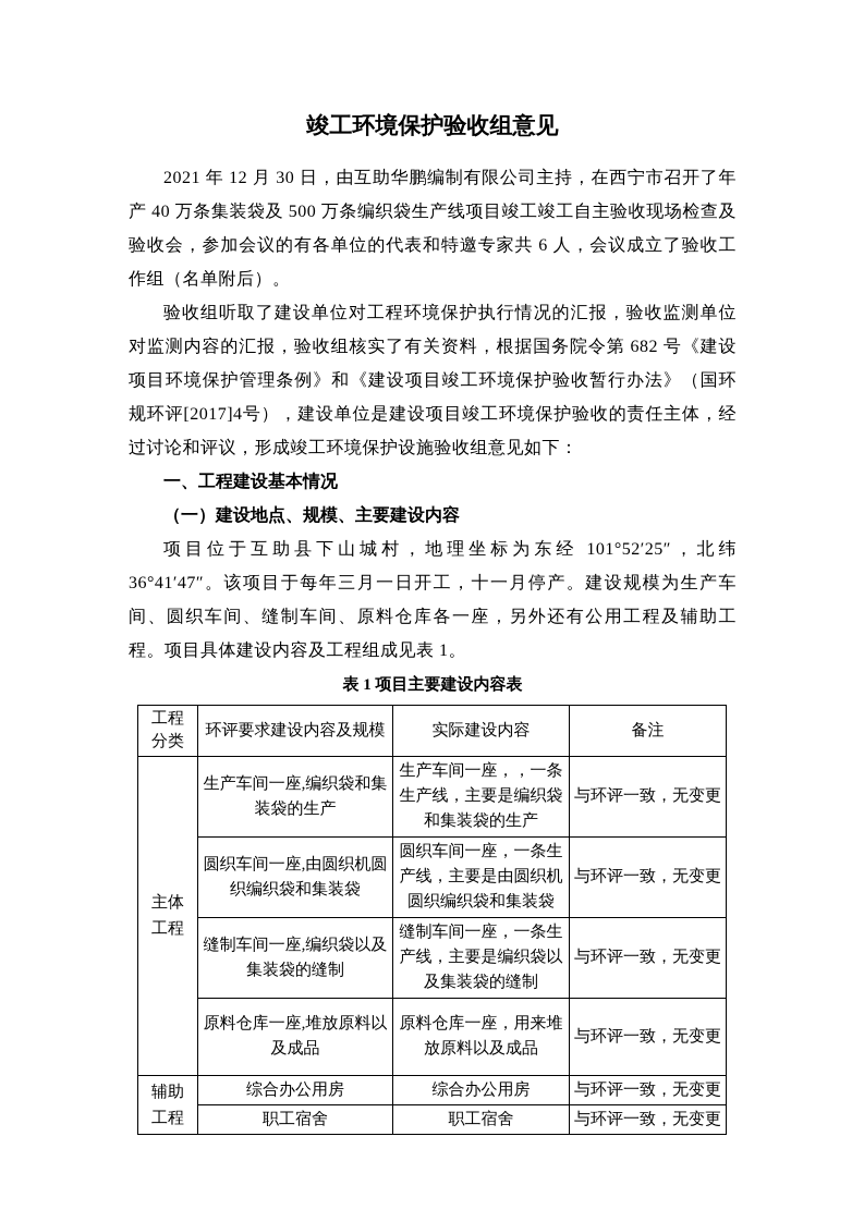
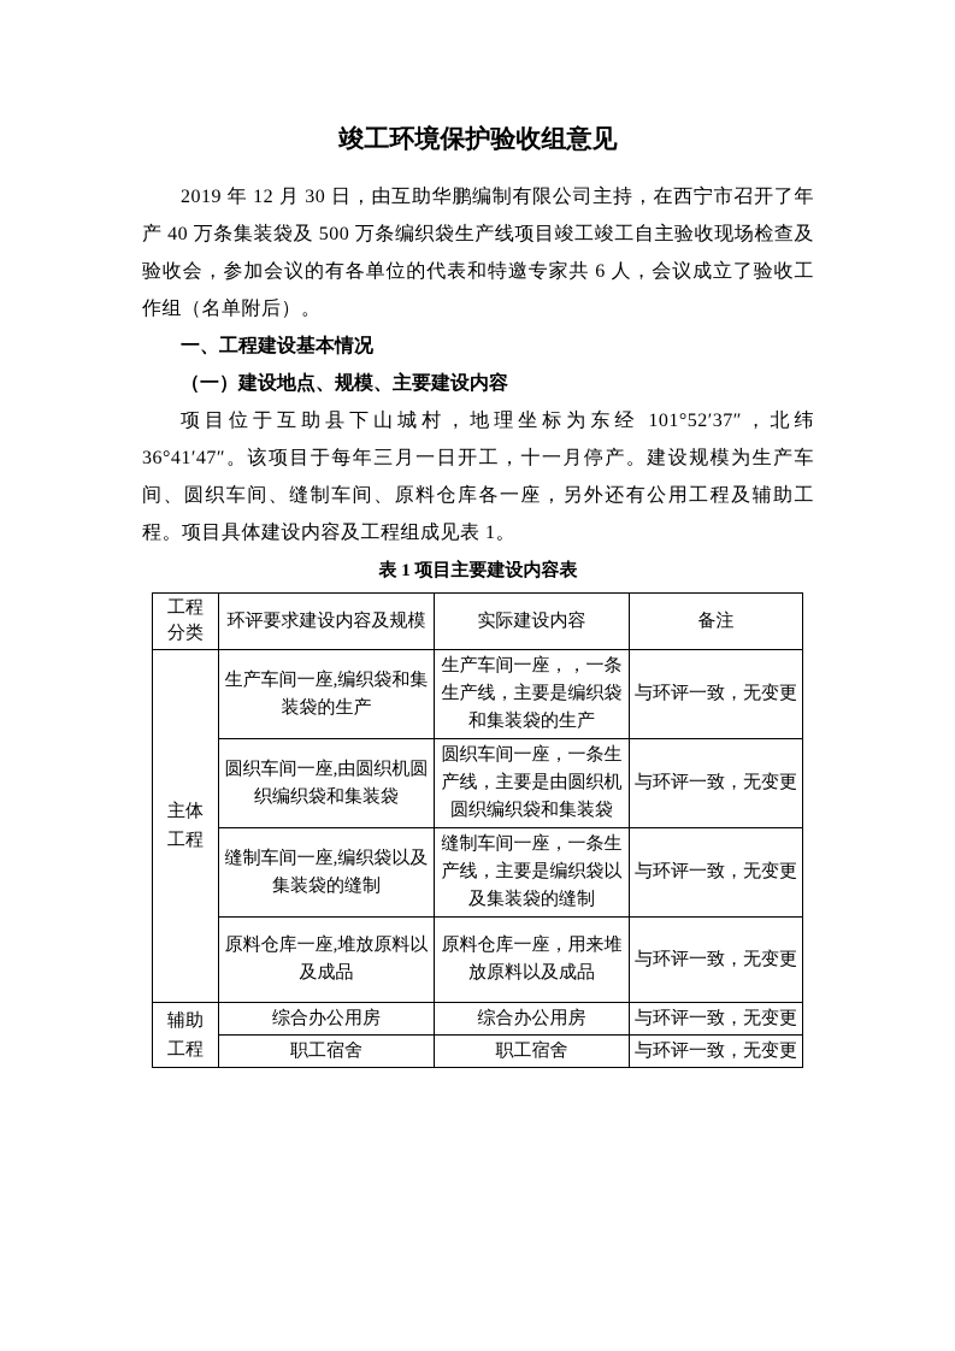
  竣工环境保护验收组意见
- 2021 年 12 月 30 日，由互助华鹏编制有限公司主持，在西宁市召开了年产 40 万条集装袋及 500 万条编织袋生产线项目竣工竣工自主验收现场检查及验收会，参加会议的有各单位的代表和特邀专家共 6 人，会议成立了验收工作组（名单附后）。
+ 2019 年 12 月 30 日，由互助华鹏编制有限公司主持，在西宁市召开了年产 40 万条集装袋及 500 万条编织袋生产线项目竣工竣工自主验收现场检查及验收会，参加会议的有各单位的代表和特邀专家共 6 人，会议成立了验收工作组（名单附后）。
- 验收组听取了建设单位对工程环境保护执行情况的汇报，验收监测单位对监测内容的汇报，验收组核实了有关资料，根据国务院令第 682 号《建设项目环境保护管理条例》和《建设项目竣工环境保护验收暂行办法》（国环规环评[2017]4号），建设单位是建设项目竣工环境保护验收的责任主体，经过讨论和评议，形成竣工环境保护设施验收组意见如下：
  一、工程建设基本情况
  （一）建设地点、规模、主要建设内容
- 项目位于互助县下山城村，地理坐标为东经 101°52′25″，北纬 36°41′47″。该项目于每年三月一日开工，十一月停产。建设规模为生产车间、圆织车间、缝制车间、原料仓库各一座，另外还有公用工程及辅助工程。项目具体建设内容及工程组成见表 1。
+ 项目位于互助县下山城村，地理坐标为东经 101°52′37″，北纬 36°41′47″。该项目于每年三月一日开工，十一月停产。建设规模为生产车间、圆织车间、缝制车间、原料仓库各一座，另外还有公用工程及辅助工程。项目具体建设内容及工程组成见表 1。
  表 1 项目主要建设内容表
  工程分类	环评要求建设内容及规模	实际建设内容	备注
  主体工程	生产车间一座,编织袋和集装袋的生产	生产车间一座，，一条生产线，主要是编织袋和集装袋的生产	与环评一致，无变更
  圆织车间一座,由圆织机圆织编织袋和集装袋	圆织车间一座，一条生产线，主要是由圆织机圆织编织袋和集装袋	与环评一致，无变更
  缝制车间一座,编织袋以及集装袋的缝制	缝制车间一座，一条生产线，主要是编织袋以及集装袋的缝制	与环评一致，无变更
  原料仓库一座,堆放原料以及成品	原料仓库一座，用来堆放原料以及成品	与环评一致，无变更
  辅助工程	综合办公用房	综合办公用房	与环评一致，无变更
  职工宿舍	职工宿舍	与环评一致，无变更
